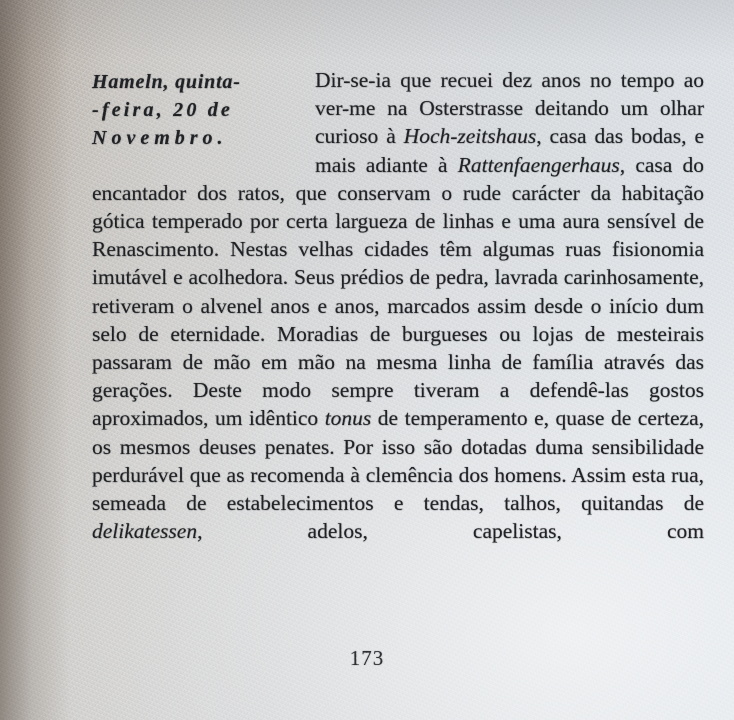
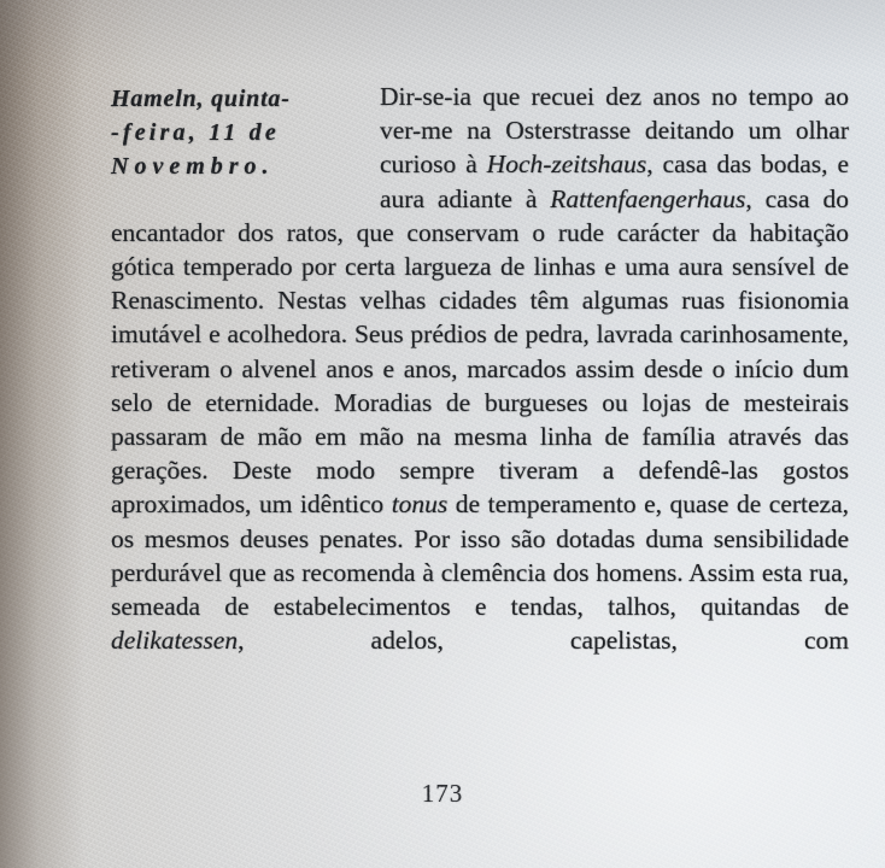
  Hameln, quinta-
- -feira, 20 de
+ -feira, 11 de
  Novembro.
- Dir-se-ia que recuei dez anos no tempo ao ver-me na Osterstrasse deitando um olhar curioso à Hoch-zeitshaus, casa das bodas, e mais adiante à Rattenfaengerhaus, casa do encantador dos ratos, que conservam o rude carácter da habitação gótica temperado por certa largueza de linhas e uma aura sensível de Renascimento. Nestas velhas cidades têm algumas ruas fisionomia imutável e acolhedora. Seus prédios de pedra, lavrada carinhosamente, retiveram o alvenel anos e anos, marcados assim desde o início dum selo de eternidade. Moradias de burgueses ou lojas de mesteirais passaram de mão em mão na mesma linha de família através das gerações. Deste modo sempre tiveram a defendê-las gostos aproximados, um idêntico tonus de temperamento e, quase de certeza, os mesmos deuses penates. Por isso são dotadas duma sensibilidade perdurável que as recomenda à clemência dos homens. Assim esta rua, semeada de estabelecimentos e tendas, talhos, quitandas de delikatessen, adelos, capelistas, com
+ Dir-se-ia que recuei dez anos no tempo ao ver-me na Osterstrasse deitando um olhar curioso à Hoch-zeitshaus, casa das bodas, e aura adiante à Rattenfaengerhaus, casa do encantador dos ratos, que conservam o rude carácter da habitação gótica temperado por certa largueza de linhas e uma aura sensível de Renascimento. Nestas velhas cidades têm algumas ruas fisionomia imutável e acolhedora. Seus prédios de pedra, lavrada carinhosamente, retiveram o alvenel anos e anos, marcados assim desde o início dum selo de eternidade. Moradias de burgueses ou lojas de mesteirais passaram de mão em mão na mesma linha de família através das gerações. Deste modo sempre tiveram a defendê-las gostos aproximados, um idêntico tonus de temperamento e, quase de certeza, os mesmos deuses penates. Por isso são dotadas duma sensibilidade perdurável que as recomenda à clemência dos homens. Assim esta rua, semeada de estabelecimentos e tendas, talhos, quitandas de delikatessen, adelos, capelistas, com
  173
